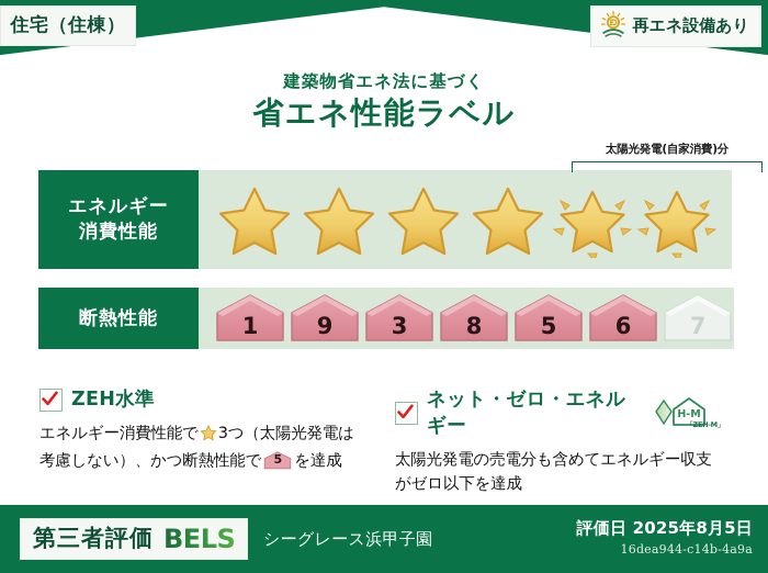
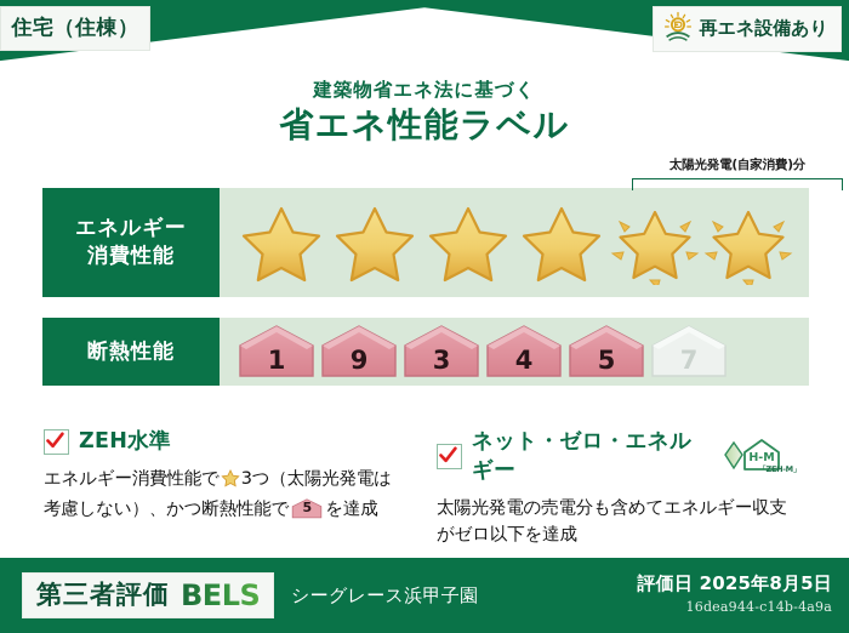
  住宅（住棟）
  再エネ設備あり
  建築物省エネ法に基づく
  省エネ性能ラベル
  エネルギー
  消費性能
  太陽光発電(自家消費)分
  断熱性能
  1
  9
  3
- 8
+ 4
  5
- 6
  7
  ZEH水準
  エネルギー消費性能で 3つ（太陽光発電は考慮しない）、かつ断熱性能で
  5
  を達成
  ネット・ゼロ・エネルギー
  H-M
  「ZEH-M」
  太陽光発電の売電分も含めてエネルギー収支がゼロ以下を達成
  第三者評価
  BELS
  シーグレース浜甲子園
  評価日 2025年8月5日
  16dea944-c14b-4a9a
